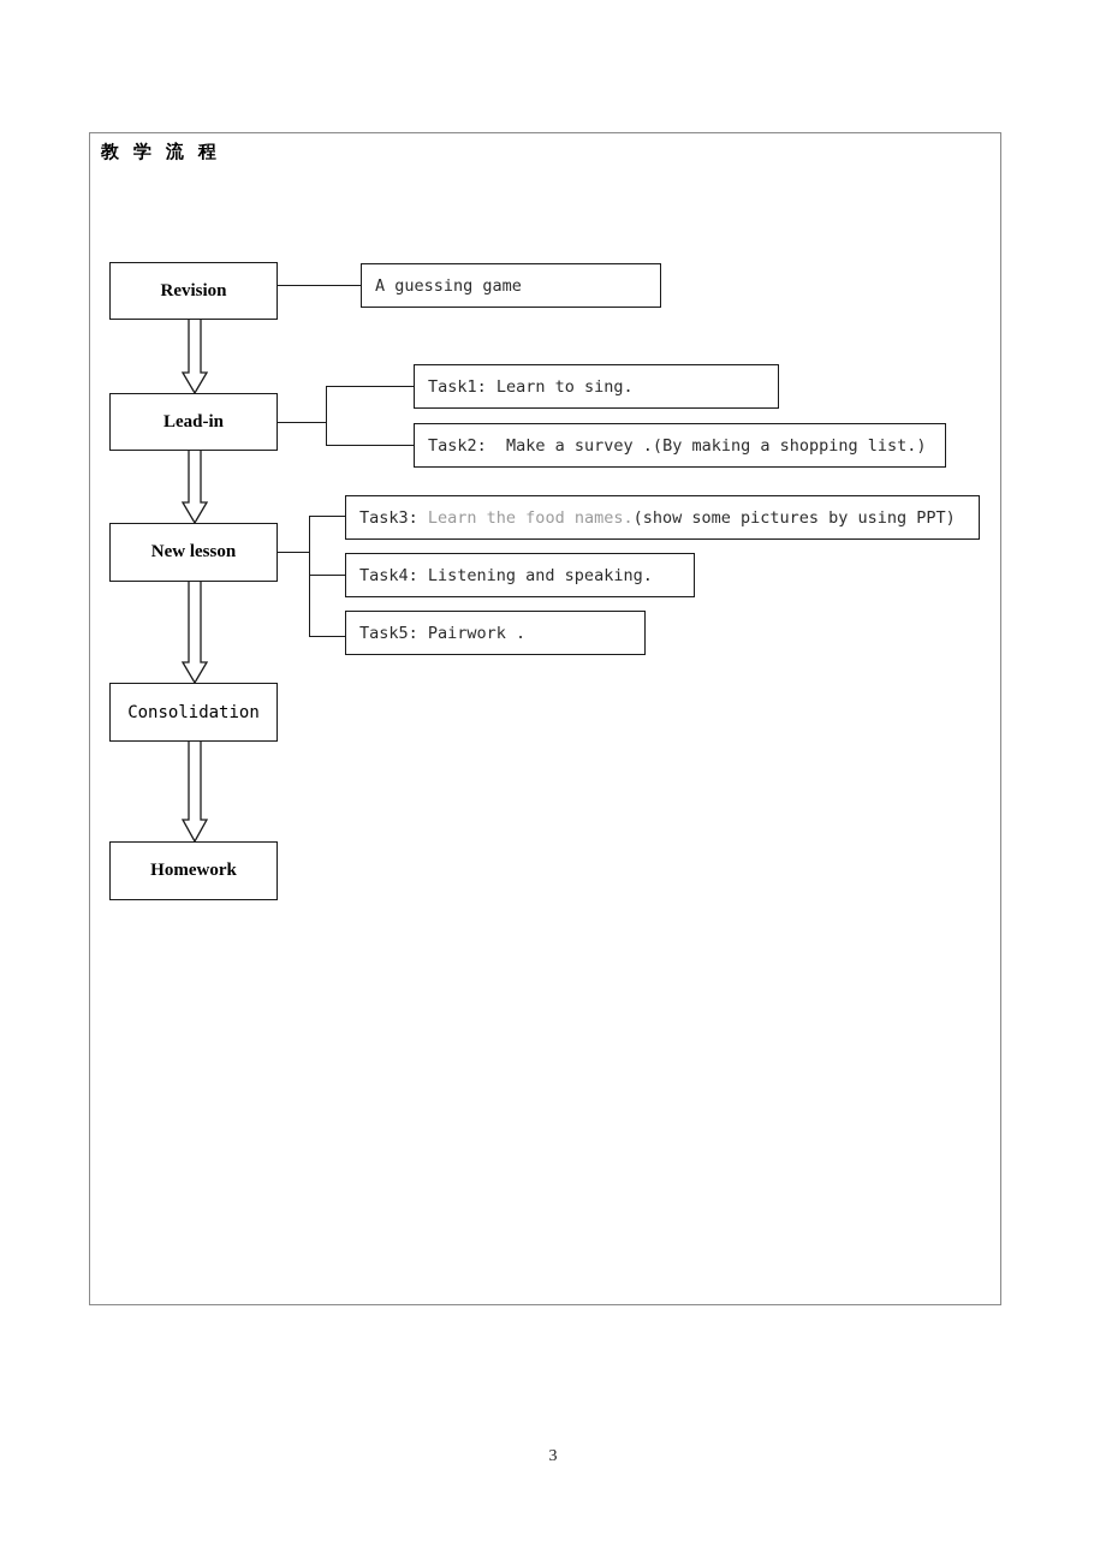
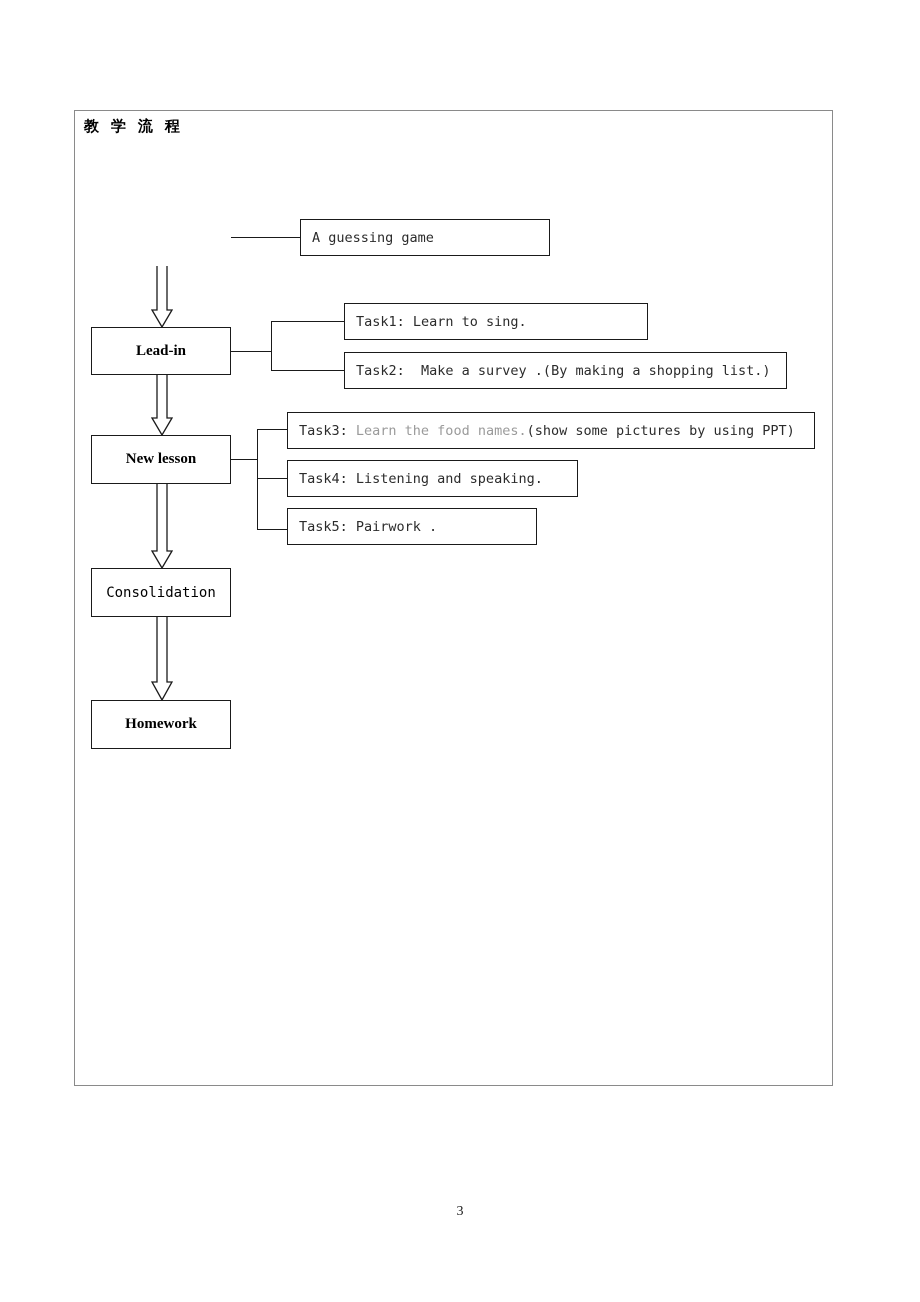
  教 学 流 程
- Revision
  Lead-in
  New lesson
  Consolidation
  Homework
  A guessing game
  Task1: Learn to sing.
  Task2: Make a survey .(By making a shopping list.)
  Task3:
  Learn the food names.
  (show some pictures by using PPT)
  Task4: Listening and speaking.
  Task5: Pairwork .
  3
